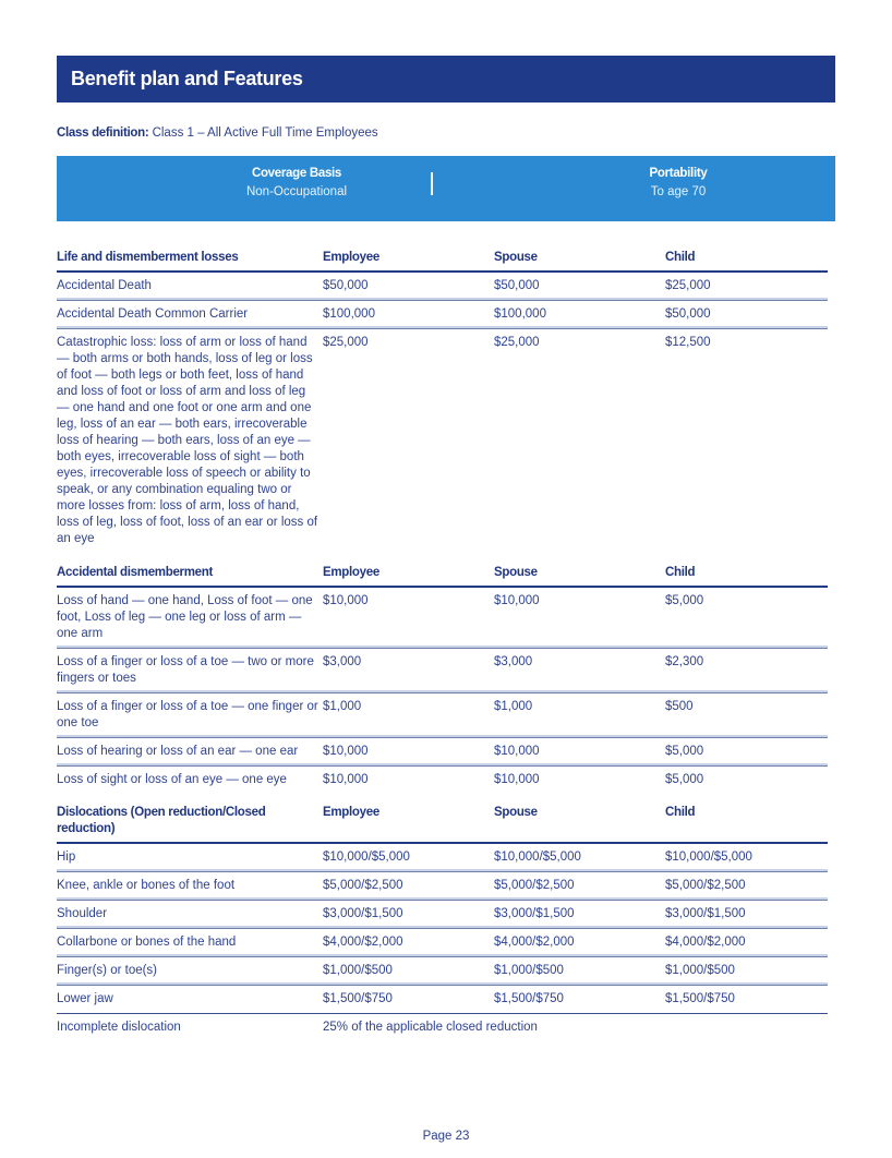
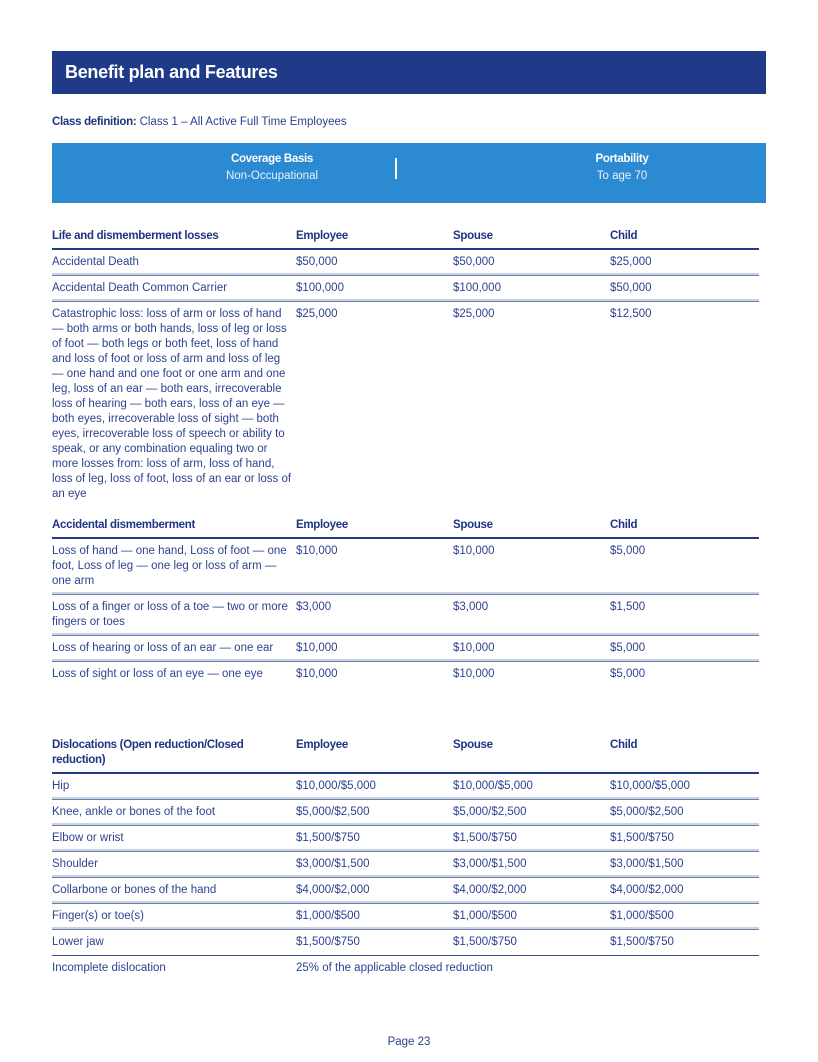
  Benefit plan and Features
  Class definition: Class 1 – All Active Full Time Employees
  Coverage Basis
  Non-Occupational
  Portability
  To age 70
  Life and dismemberment losses	Employee	Spouse	Child
  Accidental Death	$50,000	$50,000	$25,000
  Accidental Death Common Carrier	$100,000	$100,000	$50,000
  Catastrophic loss: loss of arm or loss of hand — both arms or both hands, loss of leg or loss of foot — both legs or both feet, loss of hand and loss of foot or loss of arm and loss of leg — one hand and one foot or one arm and one leg, loss of an ear — both ears, irrecoverable loss of hearing — both ears, loss of an eye — both eyes, irrecoverable loss of sight — both eyes, irrecoverable loss of speech or ability to speak, or any combination equaling two or more losses from: loss of arm, loss of hand, loss of leg, loss of foot, loss of an ear or loss of an eye	$25,000	$25,000	$12,500
  Accidental dismemberment	Employee	Spouse	Child
  Loss of hand — one hand, Loss of foot — one foot, Loss of leg — one leg or loss of arm — one arm	$10,000	$10,000	$5,000
- Loss of a finger or loss of a toe — two or more fingers or toes	$3,000	$3,000	$2,300
+ Loss of a finger or loss of a toe — two or more fingers or toes	$3,000	$3,000	$1,500
- Loss of a finger or loss of a toe — one finger or one toe	$1,000	$1,000	$500
  Loss of hearing or loss of an ear — one ear	$10,000	$10,000	$5,000
  Loss of sight or loss of an eye — one eye	$10,000	$10,000	$5,000
  Dislocations (Open reduction/Closed reduction)	Employee	Spouse	Child
  Hip	$10,000/$5,000	$10,000/$5,000	$10,000/$5,000
  Knee, ankle or bones of the foot	$5,000/$2,500	$5,000/$2,500	$5,000/$2,500
+ Elbow or wrist	$1,500/$750	$1,500/$750	$1,500/$750
  Shoulder	$3,000/$1,500	$3,000/$1,500	$3,000/$1,500
  Collarbone or bones of the hand	$4,000/$2,000	$4,000/$2,000	$4,000/$2,000
  Finger(s) or toe(s)	$1,000/$500	$1,000/$500	$1,000/$500
  Lower jaw	$1,500/$750	$1,500/$750	$1,500/$750
  Incomplete dislocation	25% of the applicable closed reduction
  Page 23
